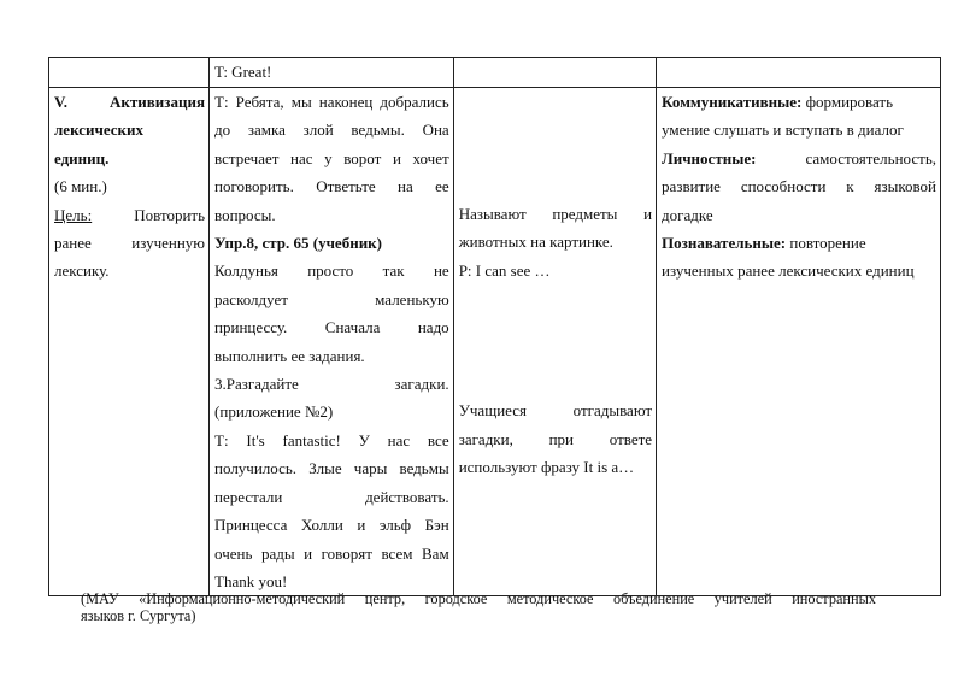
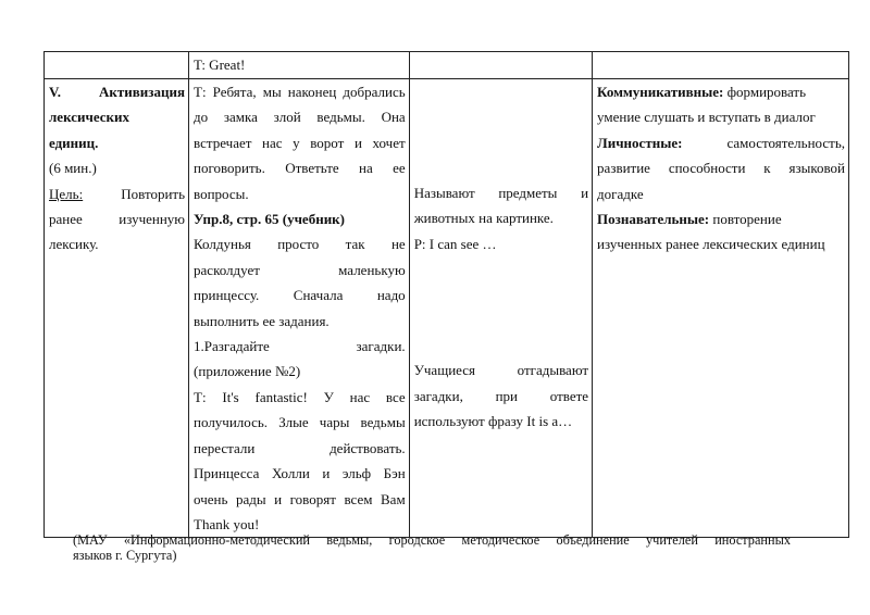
  	T: Great!
- V. Активизация лексических единиц. (6 мин.) Цель: Повторить ранее изученную лексику.	Т: Ребята, мы наконец добрались до замка злой ведьмы. Она встречает нас у ворот и хочет поговорить. Ответьте на ее вопросы. Упр.8, стр. 65 (учебник) Колдунья просто так не расколдует маленькую принцессу. Сначала надо выполнить ее задания. 3.Разгадайте загадки. (приложение №2) Т: It's fantastic! У нас все получилось. Злые чары ведьмы перестали действовать. Принцесса Холли и эльф Бэн очень рады и говорят всем Вам Thank you!	Называют предметы и животных на картинке. P: I can see … Учащиеся отгадывают загадки, при ответе используют фразу It is a…	Коммуникативные: формировать умение слушать и вступать в диалог Личностные: самостоятельность, развитие способности к языковой догадке Познавательные: повторение изученных ранее лексических единиц
+ V. Активизация лексических единиц. (6 мин.) Цель: Повторить ранее изученную лексику.	Т: Ребята, мы наконец добрались до замка злой ведьмы. Она встречает нас у ворот и хочет поговорить. Ответьте на ее вопросы. Упр.8, стр. 65 (учебник) Колдунья просто так не расколдует маленькую принцессу. Сначала надо выполнить ее задания. 1.Разгадайте загадки. (приложение №2) Т: It's fantastic! У нас все получилось. Злые чары ведьмы перестали действовать. Принцесса Холли и эльф Бэн очень рады и говорят всем Вам Thank you!	Называют предметы и животных на картинке. P: I can see … Учащиеся отгадывают загадки, при ответе используют фразу It is a…	Коммуникативные: формировать умение слушать и вступать в диалог Личностные: самостоятельность, развитие способности к языковой догадке Познавательные: повторение изученных ранее лексических единиц
- (МАУ «Информационно-методический центр, городское методическое объединение учителей иностранных
+ (МАУ «Информационно-методический ведьмы, городское методическое объединение учителей иностранных
  языков г. Сургута)
